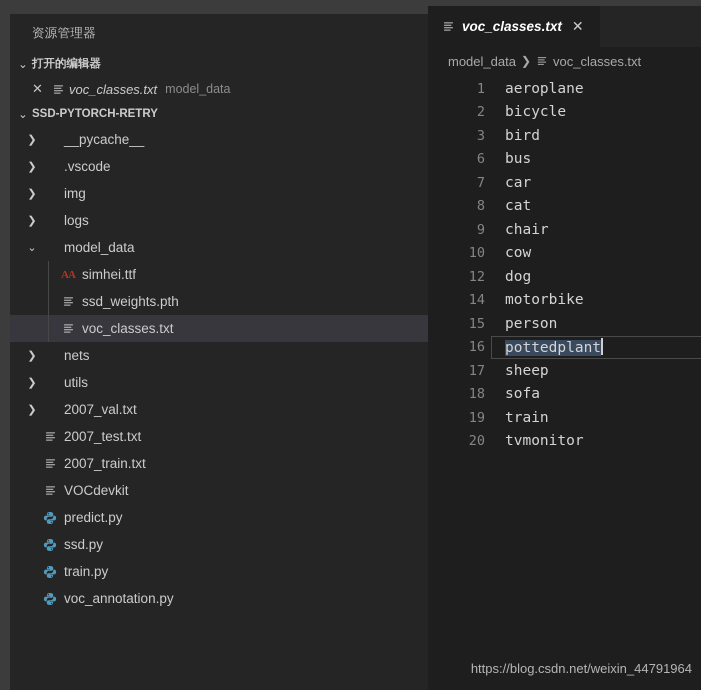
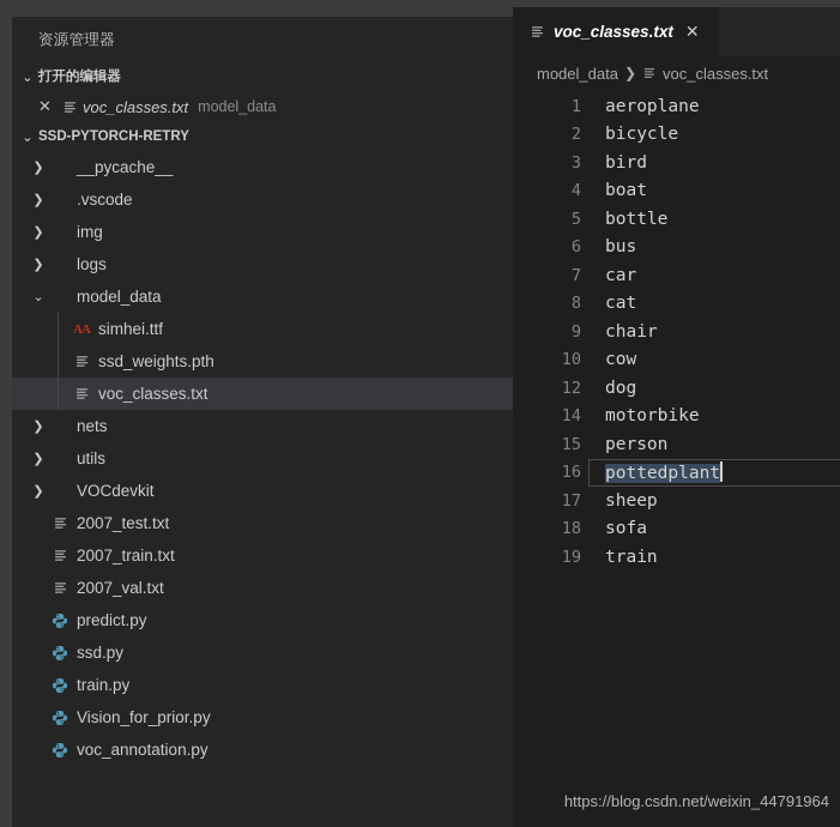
  资源管理器
  ⌄
  打开的编辑器
  ✕
  voc_classes.txt
  model_data
  ⌄
  SSD-PYTORCH-RETRY
  ❯
  __pycache__
  ❯
  .vscode
  ❯
  img
  ❯
  logs
  ⌄
  model_data
  AA
  simhei.ttf
  ssd_weights.pth
  voc_classes.txt
  ❯
  nets
  ❯
  utils
  ❯
- 2007_val.txt
+ VOCdevkit
  2007_test.txt
  2007_train.txt
- VOCdevkit
+ 2007_val.txt
  predict.py
  ssd.py
  train.py
+ Vision_for_prior.py
  voc_annotation.py
  voc_classes.txt
  ✕
  model_data
  ❯
  voc_classes.txt
  1
  aeroplane
  2
  bicycle
  3
  bird
+ 4
+ boat
+ 5
+ bottle
  6
  bus
  7
  car
  8
  cat
  9
  chair
  10
  cow
  12
  dog
  14
  motorbike
  15
  person
  16
  pottedplant
  17
  sheep
  18
  sofa
  19
  train
- 20
- tvmonitor
  https://blog.csdn.net/weixin_44791964
